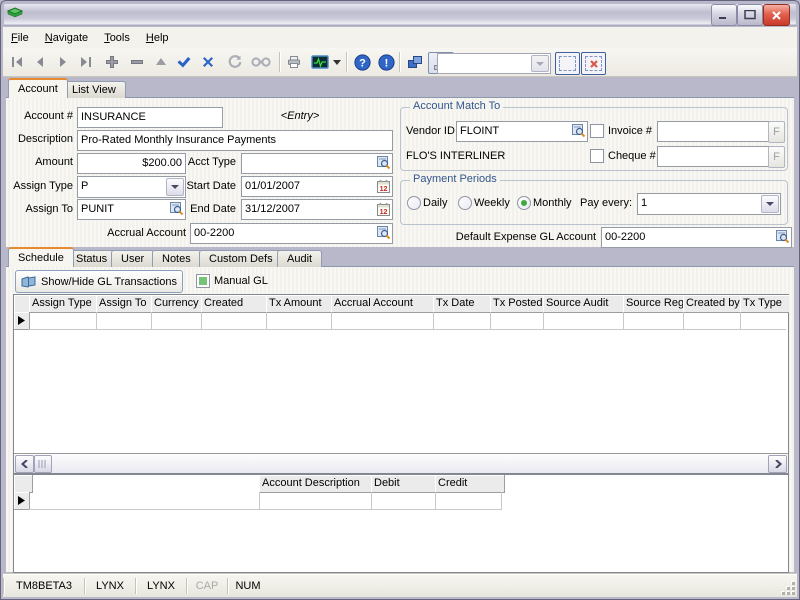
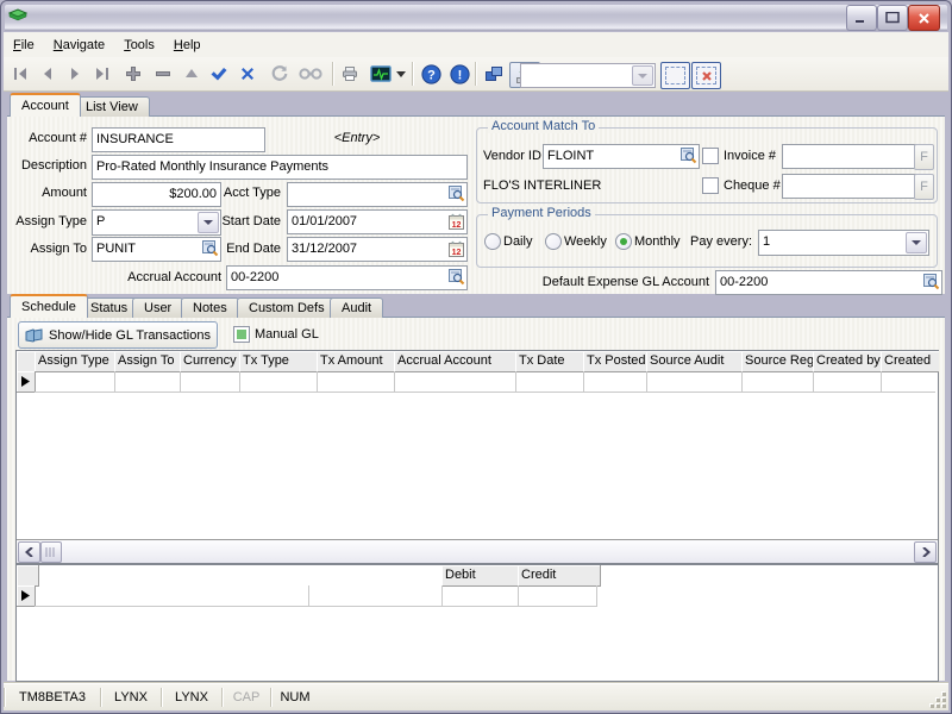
  File
  Navigate
  Tools
  Help
  ?
  !
  Account
  List View
  Account #
  INSURANCE
  <Entry>
  Description
  Pro-Rated Monthly Insurance Payments
  Amount
  $200.00
  Acct Type
  Assign Type
  P
  Start Date
  01/01/2007
  Assign To
  PUNIT
  End Date
  31/12/2007
  Accrual Account
  00-2200
  Account Match To
  Vendor ID
  FLOINT
  Invoice #
  F
  FLO'S INTERLINER
  Cheque #
  F
  Payment Periods
  Daily
  Weekly
  Monthly
  Pay every:
  1
  Default Expense GL Account
  00-2200
  Schedule
  Status
  User
  Notes
  Custom Defs
  Audit
  Show/Hide GL Transactions
  Manual GL
  Assign Type
  Assign To
  Currency
- Created
+ Tx Type
  Tx Amount
  Accrual Account
  Tx Date
  Tx Posted
  Source Audit
  Source Reg
  Created by
- Tx Type
+ Created
- Account Description
  Debit
  Credit
  TM8BETA3
  LYNX
  LYNX
  CAP
  NUM
